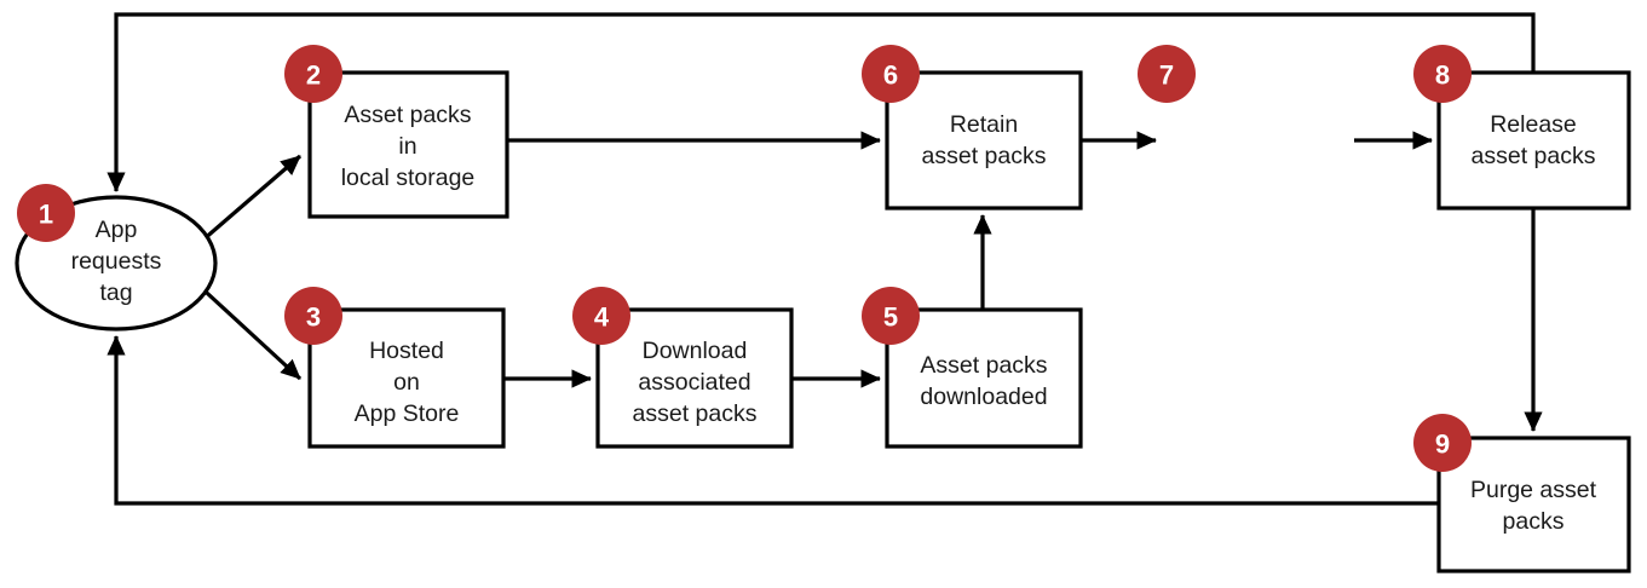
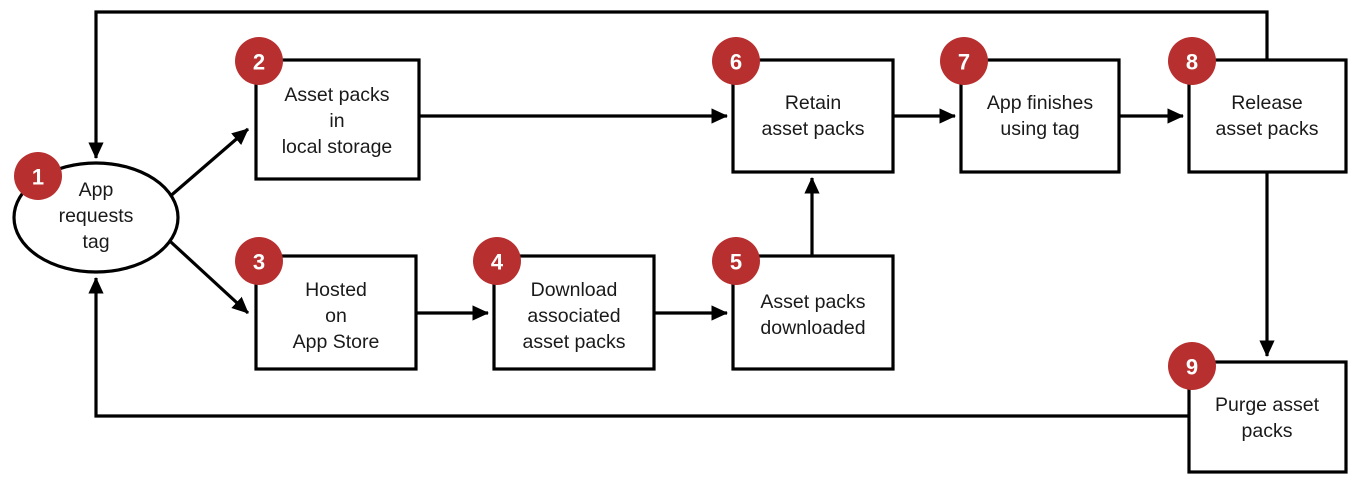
  App
  requests
  tag
  Asset packs
  in
  local storage
  Hosted
  on
  App Store
  Download
  associated
  asset packs
  Asset packs
  downloaded
  Retain
  asset packs
+ App finishes
+ using tag
  Release
  asset packs
  Purge asset
  packs
  1
  2
  3
  4
  5
  6
  7
  8
  9
